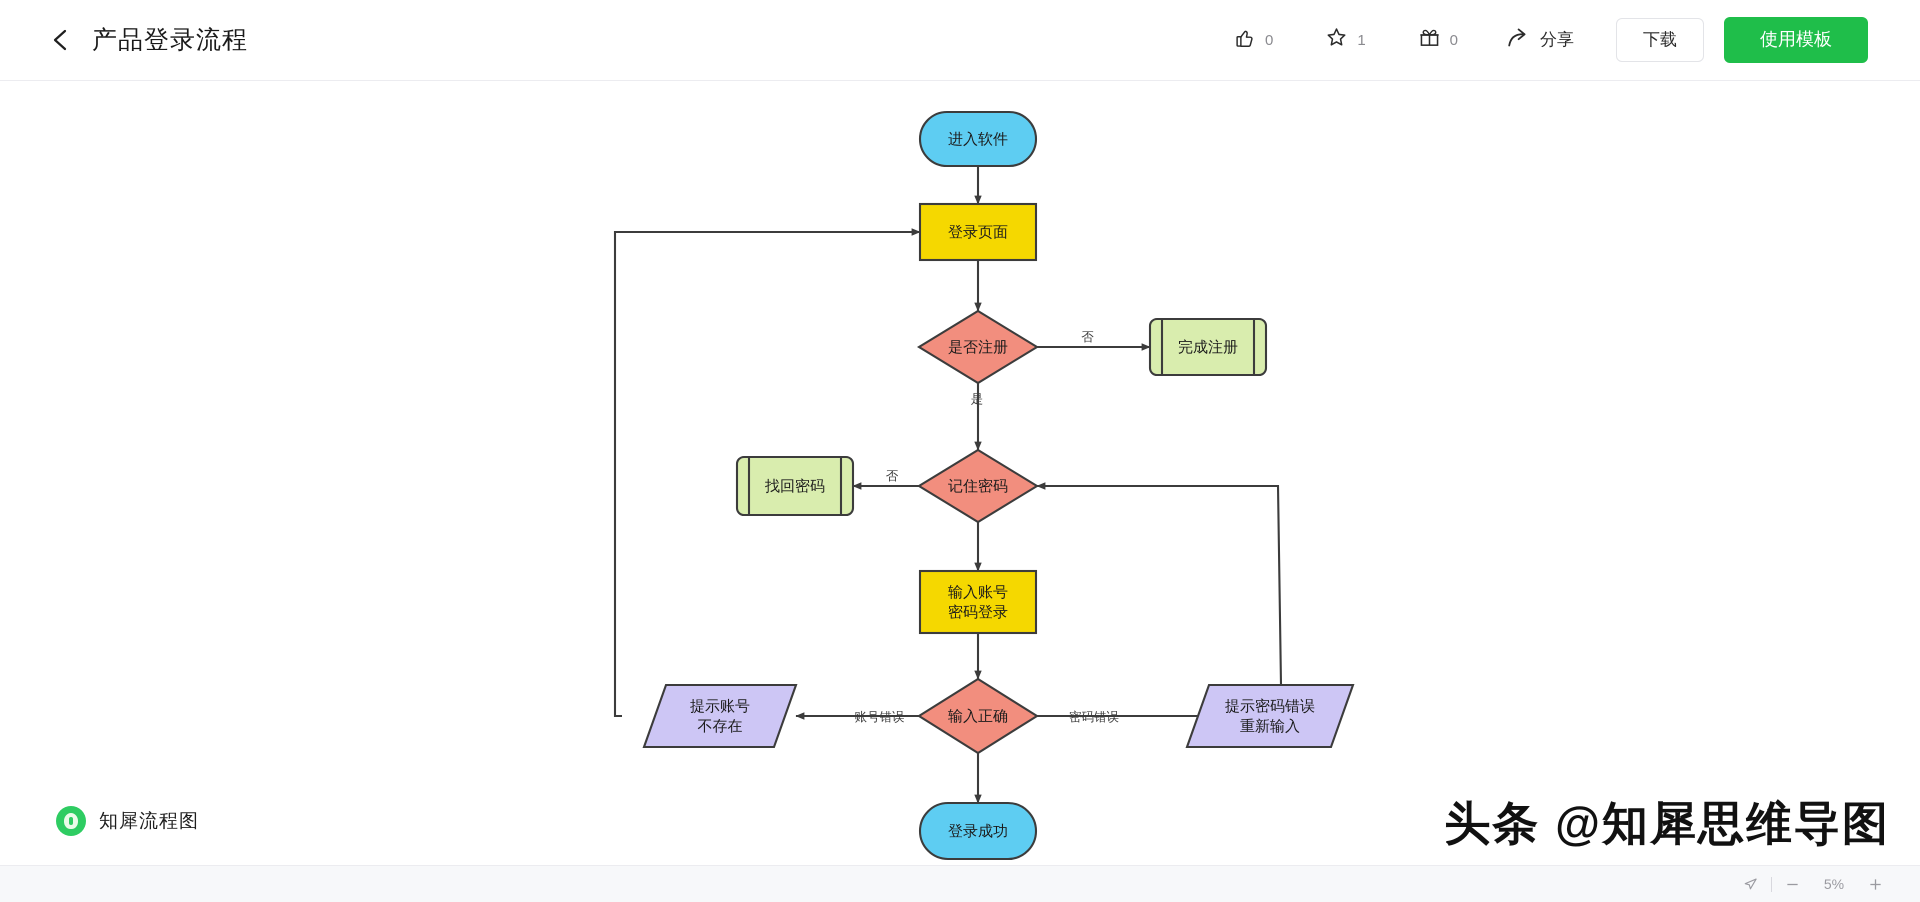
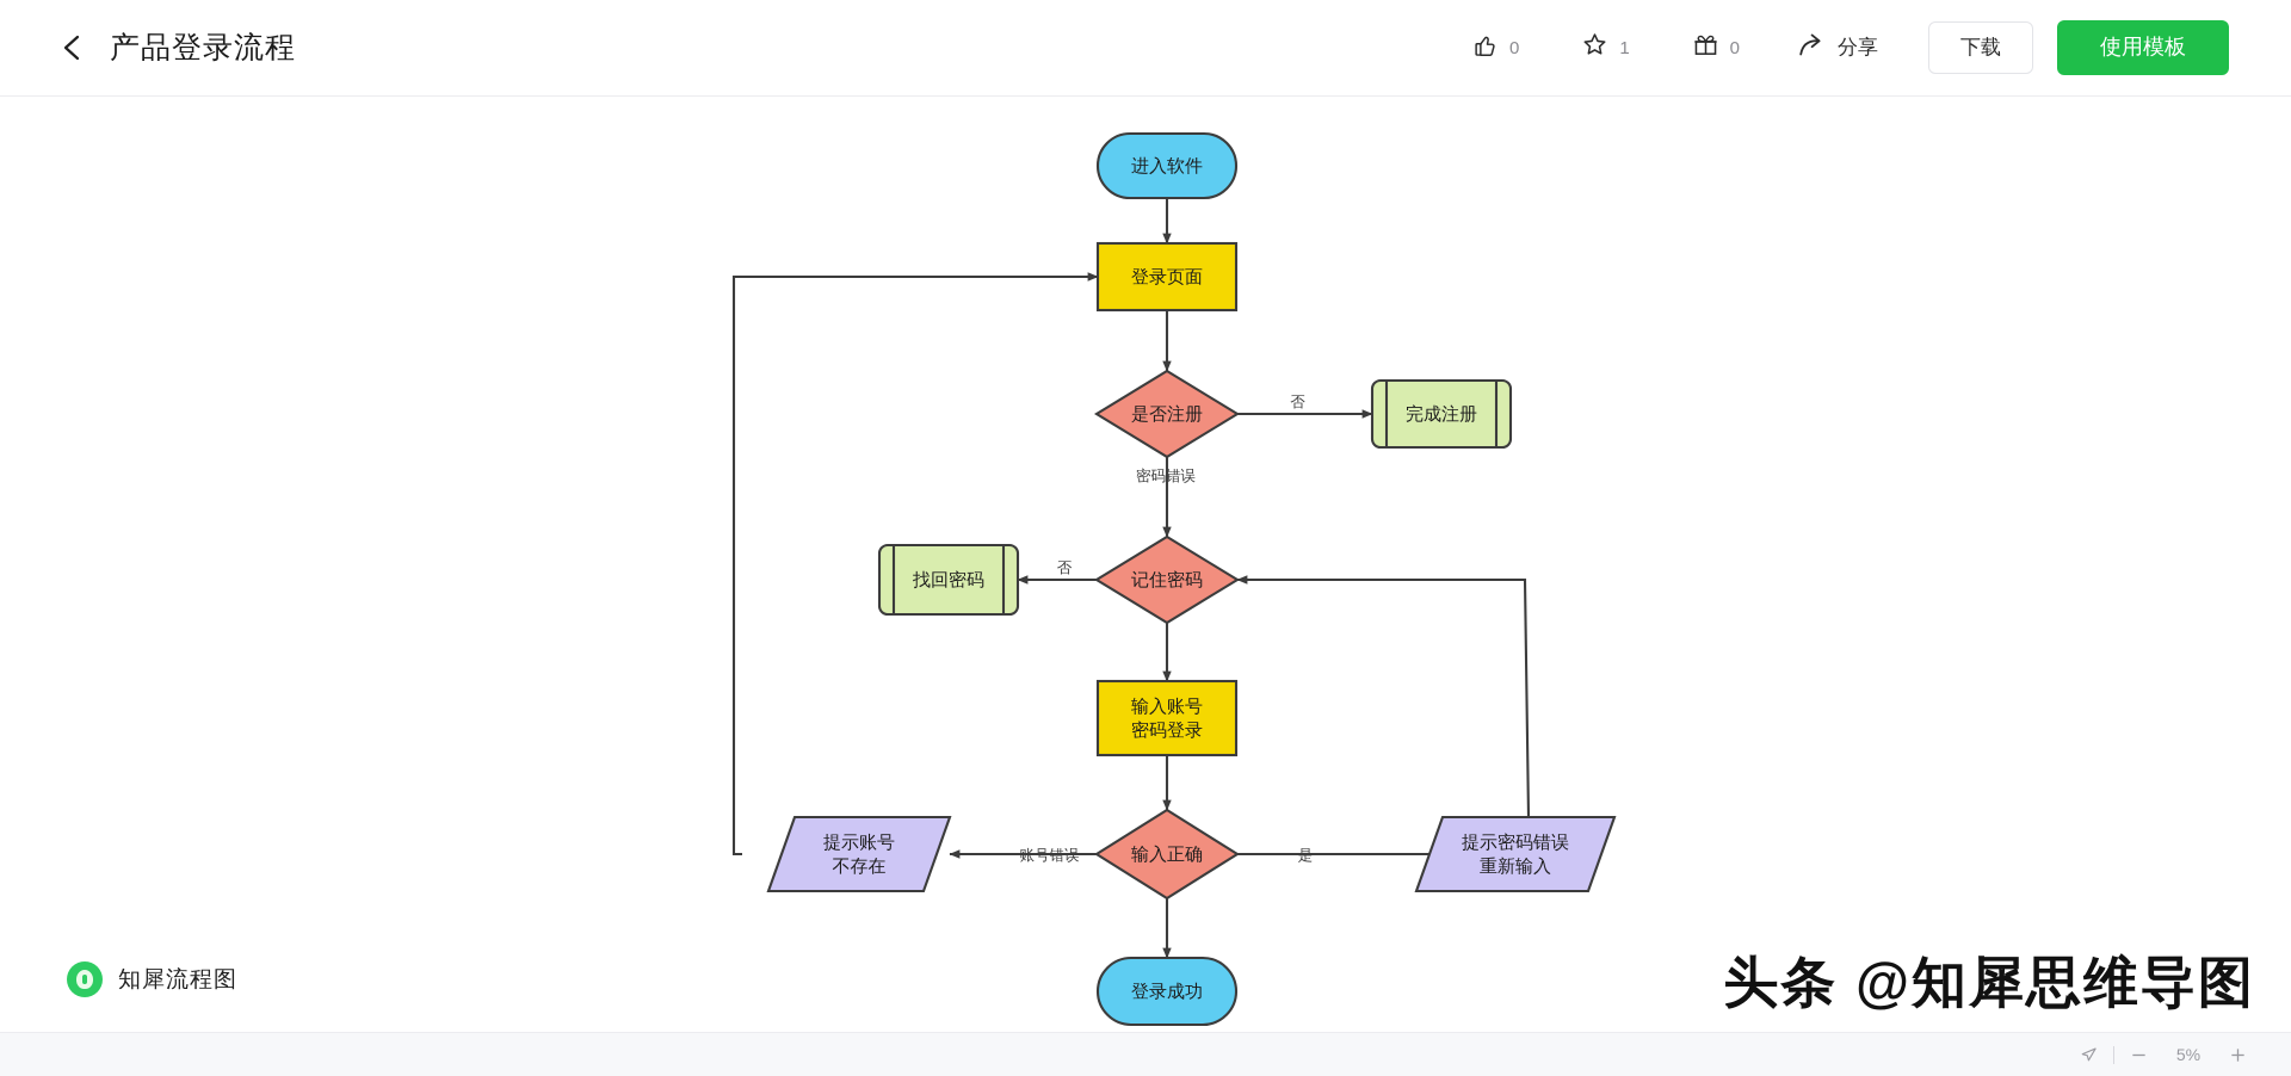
  产品登录流程
  0
  1
  0
  分享
  下载
  使用模板
  进入软件
  登录页面
  是否注册
  完成注册
  记住密码
  找回密码
  输入账号
  密码登录
  输入正确
  提示账号
  不存在
  提示密码错误
  重新输入
  登录成功
  否
- 是
+ 密码错误
  否
  账号错误
- 密码错误
+ 是
  知犀流程图
  头条 @知犀思维导图
  5%
